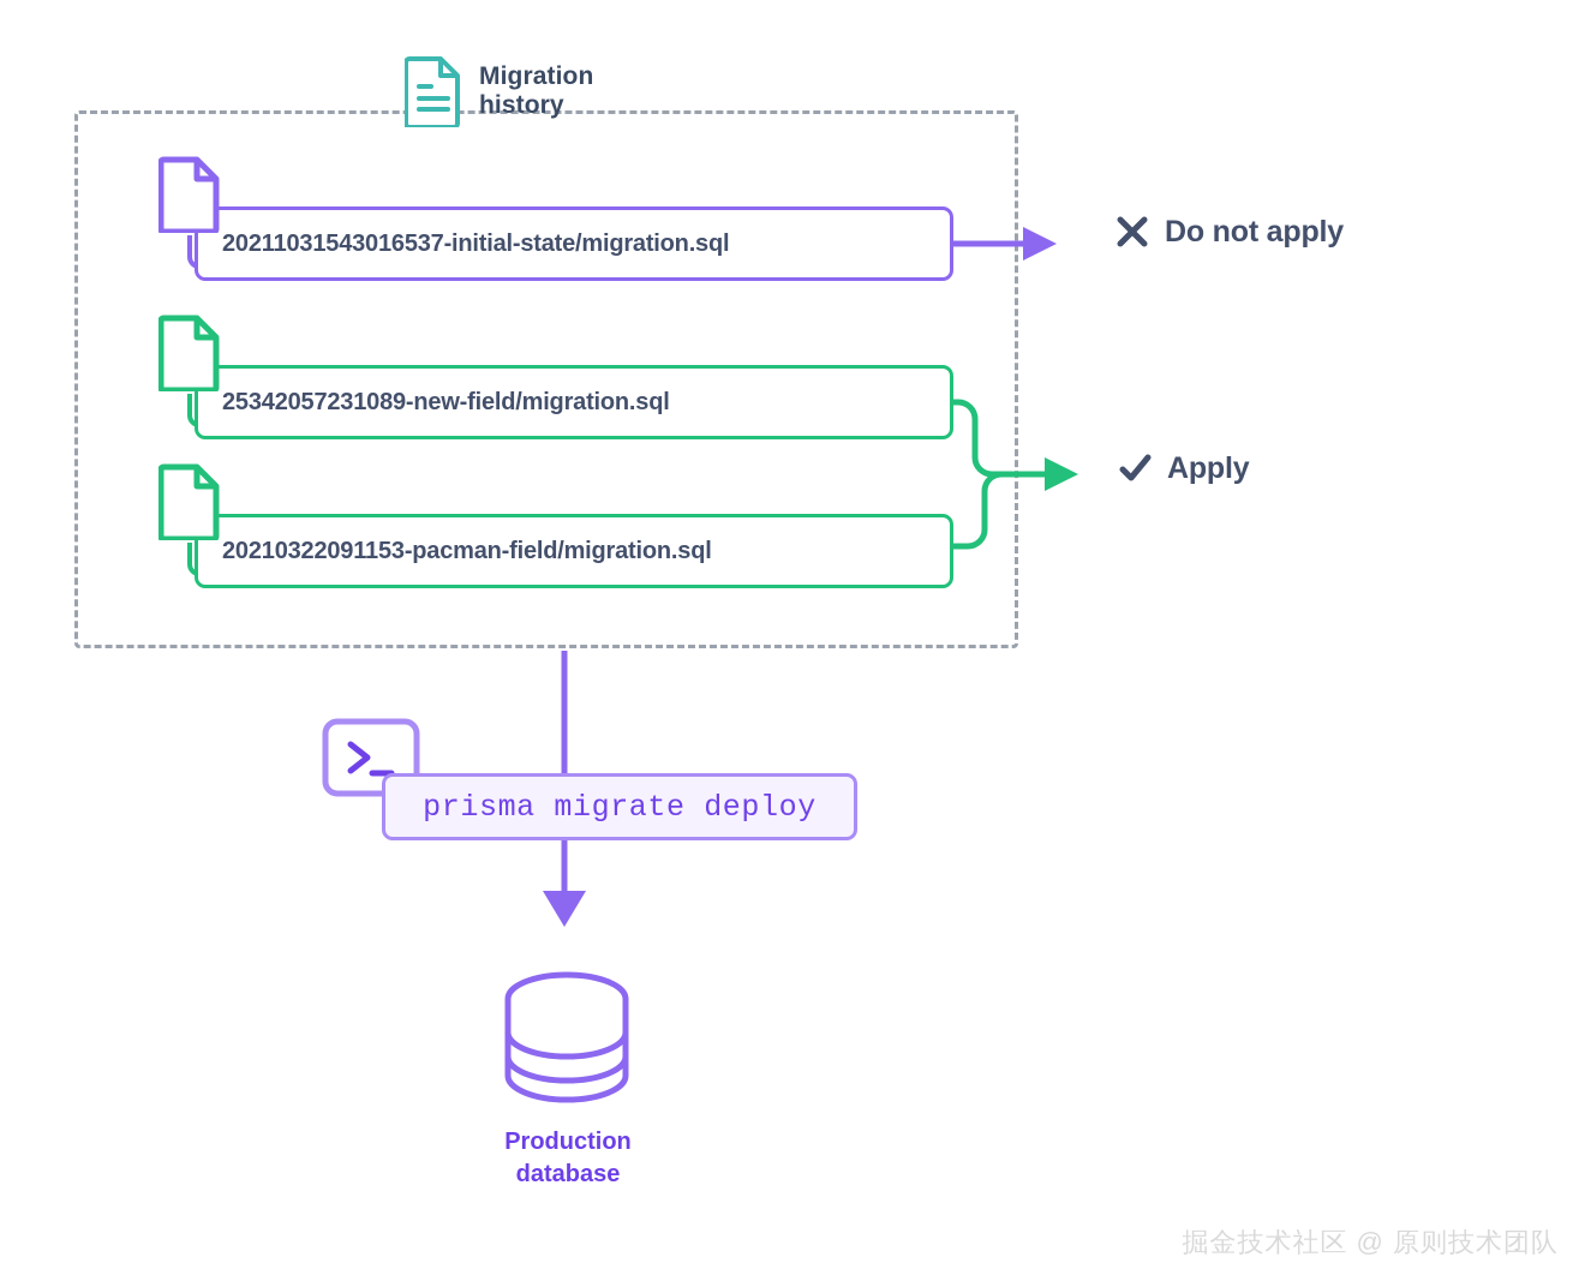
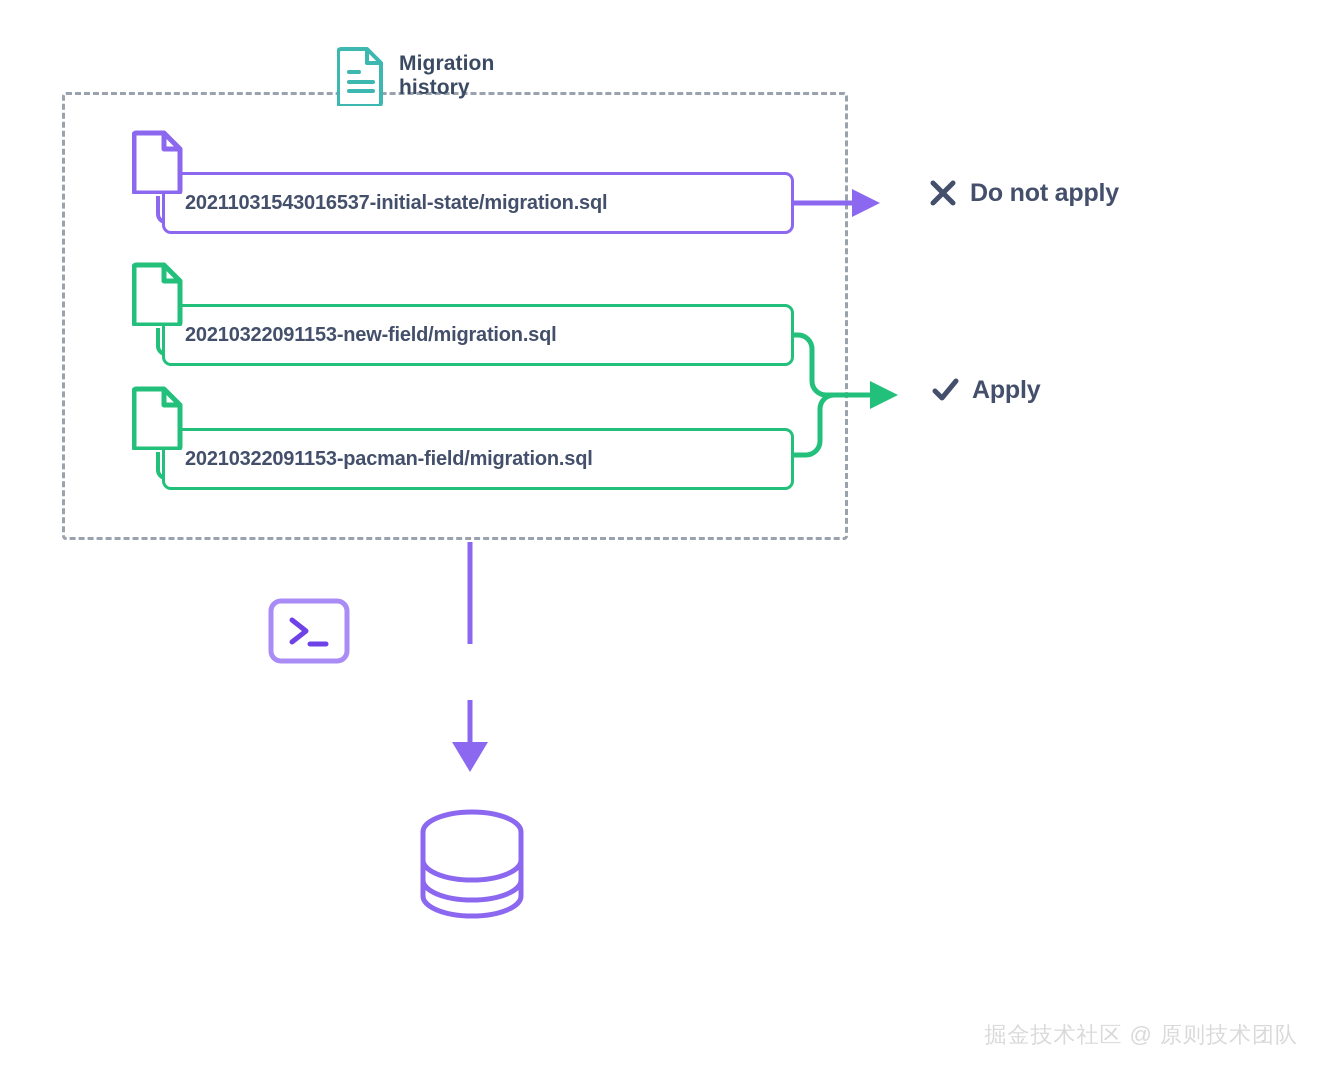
  Migration
  history
  20211031543016537-initial-state/migration.sql
- 25342057231089-new-field/migration.sql
+ 20210322091153-new-field/migration.sql
  20210322091153-pacman-field/migration.sql
  Do not apply
  Apply
- prisma migrate deploy
- Production
- database
  掘金技术社区 @ 原则技术团队
